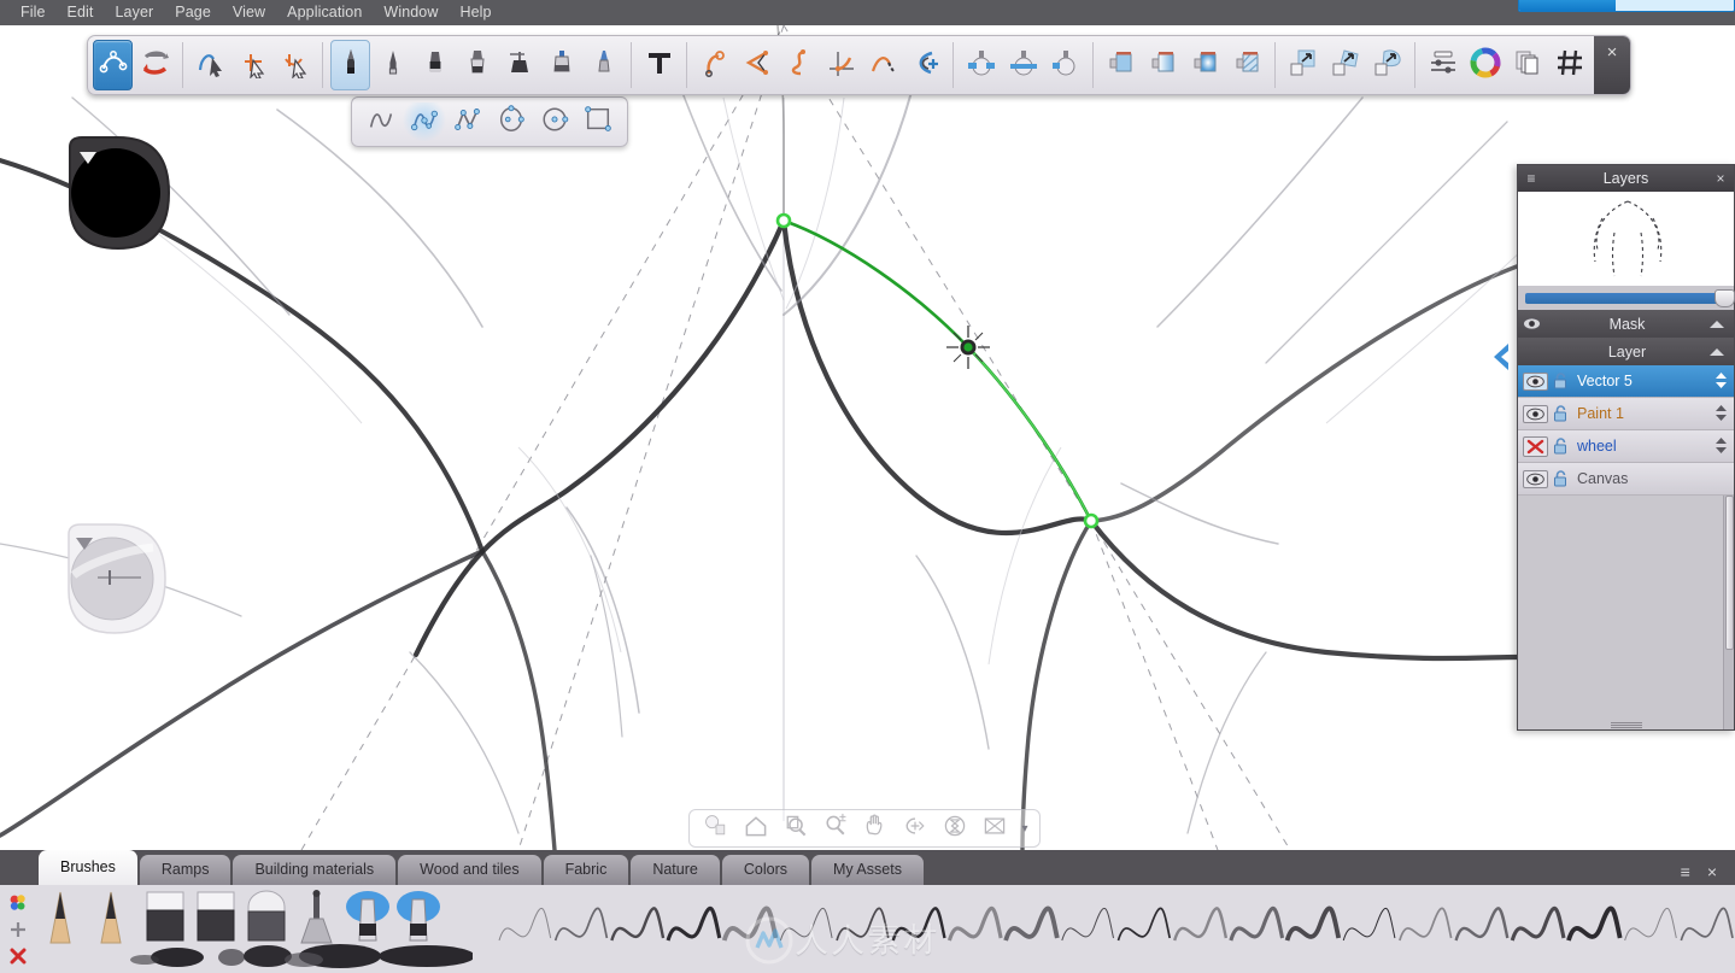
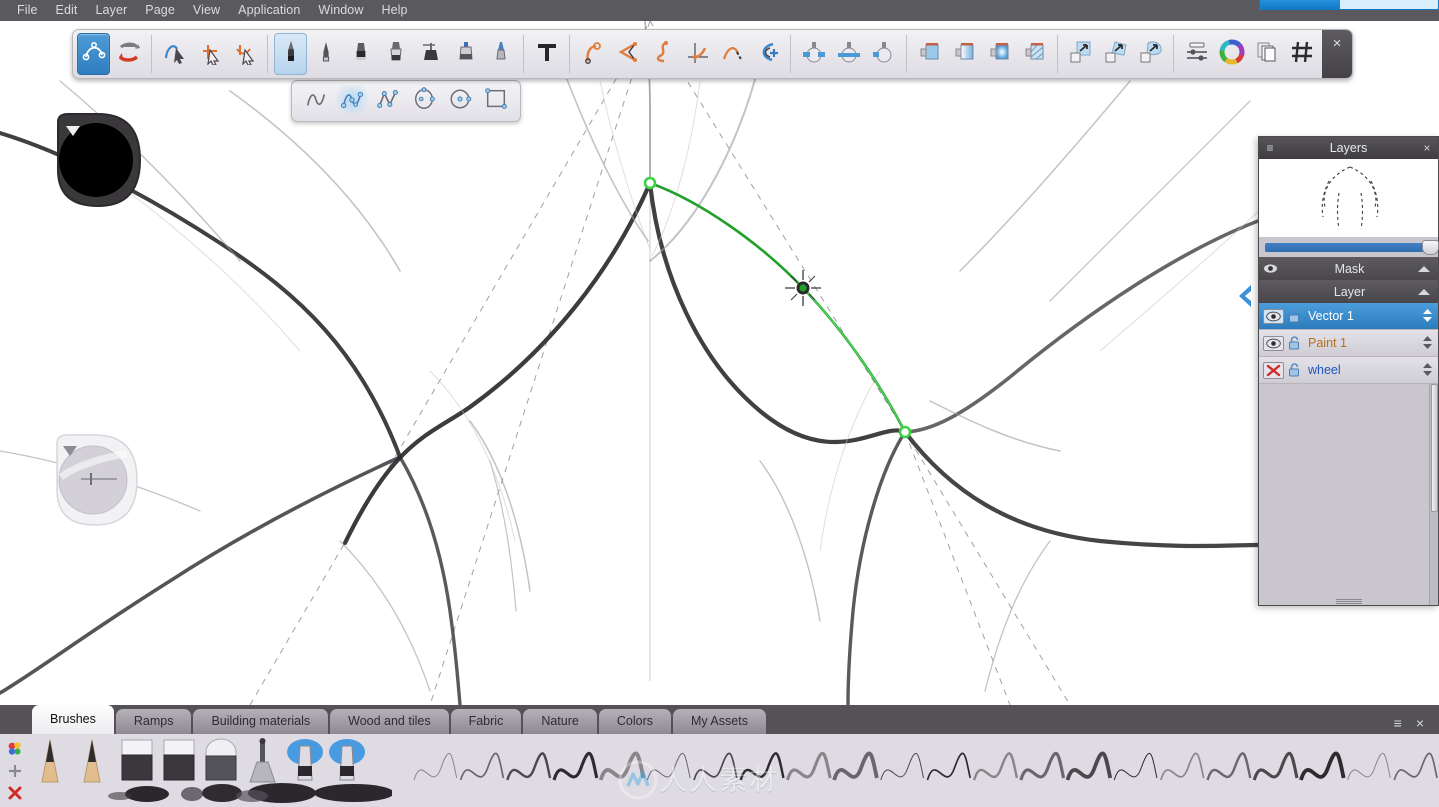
  File
  Edit
  Layer
  Page
  View
  Application
  Window
  Help
  ×
- ▾
  ≡
  Layers
  ×
  Mask
  Layer
- Vector 5
+ Vector 1
  Paint 1
  wheel
- Canvas
  Brushes
  Ramps
  Building materials
  Wood and tiles
  Fabric
  Nature
  Colors
  My Assets
  ≡
  ×
  人人素材
